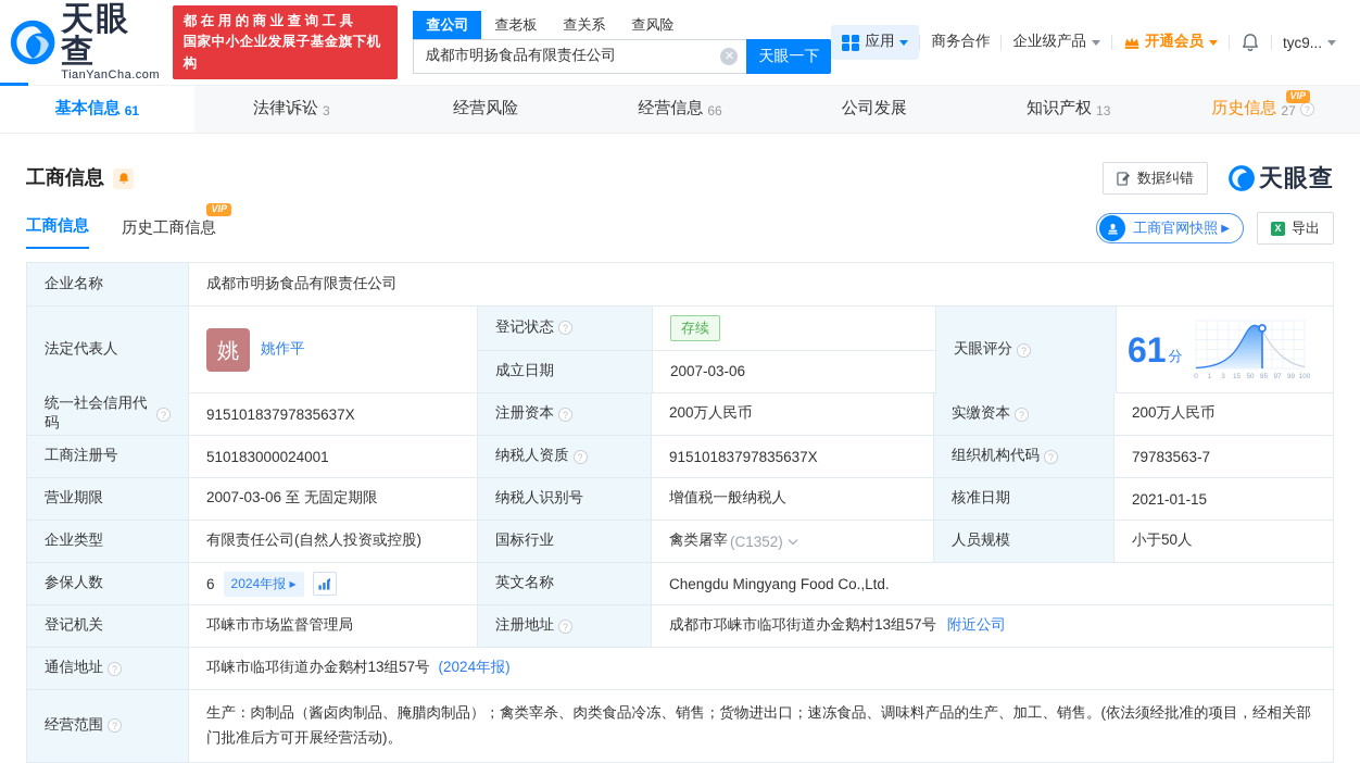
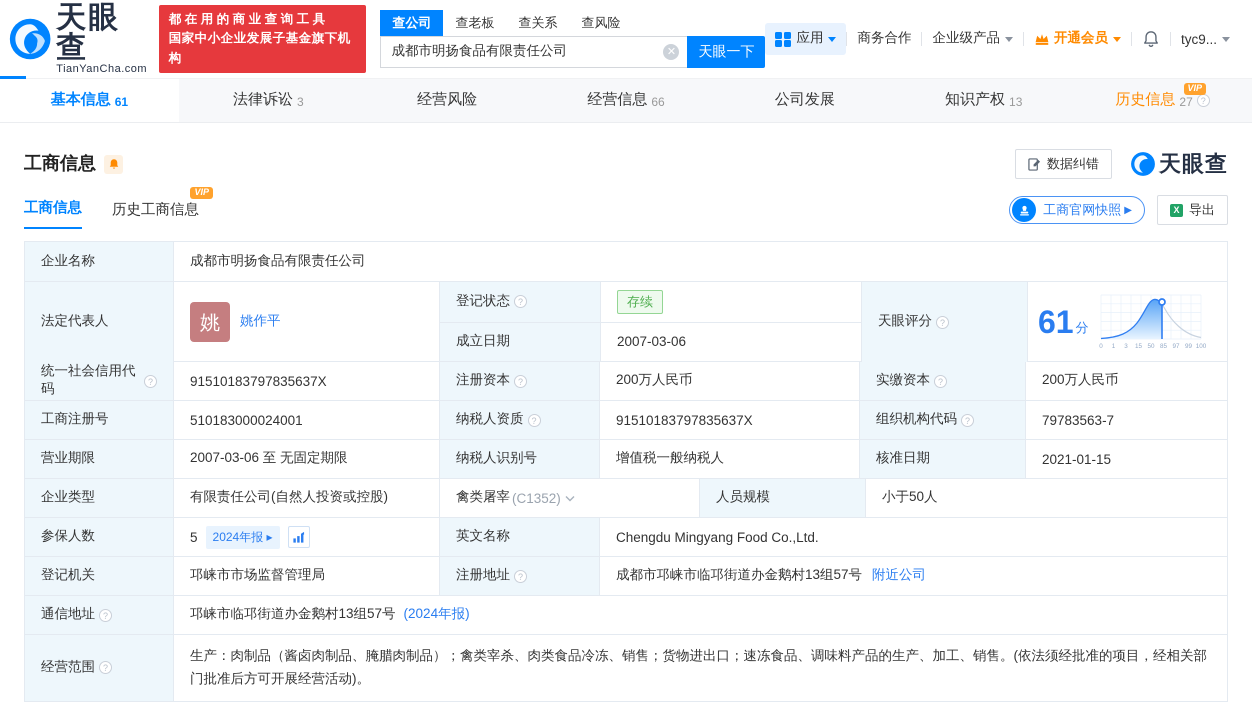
  天眼查
  TianYanCha.com
  都在用的商业查询工具
  国家中小企业发展子基金旗下机构
  查公司
  查老板
  查关系
  查风险
  成都市明扬食品有限责任公司
  ✕
  天眼一下
  应用
  商务合作
  企业级产品
  开通会员
  tyc9...
  基本信息
  61
  法律诉讼
  3
  经营风险
  经营信息
  66
  公司发展
  知识产权
  13
  VIP
  历史信息
  27
  ?
  工商信息
  数据纠错
  天眼查
  工商信息
  VIP
  历史工商信息
  工商官网快照
  ▶
  X
  导出
  企业名称
  成都市明扬食品有限责任公司
  法定代表人
  姚
  姚作平
  登记状态
  ?
  存续
  成立日期
  2007-03-06
  天眼评分
  ?
  61
  分
  统一社会信用代码
  ?
  91510183797835637X
  注册资本
  ?
  200万人民币
  实缴资本
  ?
  200万人民币
  工商注册号
  510183000024001
  纳税人资质
  ?
  91510183797835637X
  组织机构代码
  ?
  79783563-7
  营业期限
  2007-03-06 至 无固定期限
  纳税人识别号
  增值税一般纳税人
  核准日期
  2021-01-15
  企业类型
  有限责任公司(自然人投资或控股)
- 国标行业
  禽类屠宰
  (C1352)
  人员规模
  小于50人
  参保人数
- 6
+ 5
  2024年报 ▸
  英文名称
  Chengdu Mingyang Food Co.,Ltd.
  登记机关
  邛崃市市场监督管理局
  注册地址
  ?
  成都市邛崃市临邛街道办金鹅村13组57号
  附近公司
  通信地址
  ?
  邛崃市临邛街道办金鹅村13组57号
  (2024年报)
  经营范围
  ?
  生产：肉制品（酱卤肉制品、腌腊肉制品）；禽类宰杀、肉类食品冷冻、销售；货物进出口；速冻食品、调味料产品的生产、加工、销售。(依法须经批准的项目，经相关部门批准后方可开展经营活动)。
